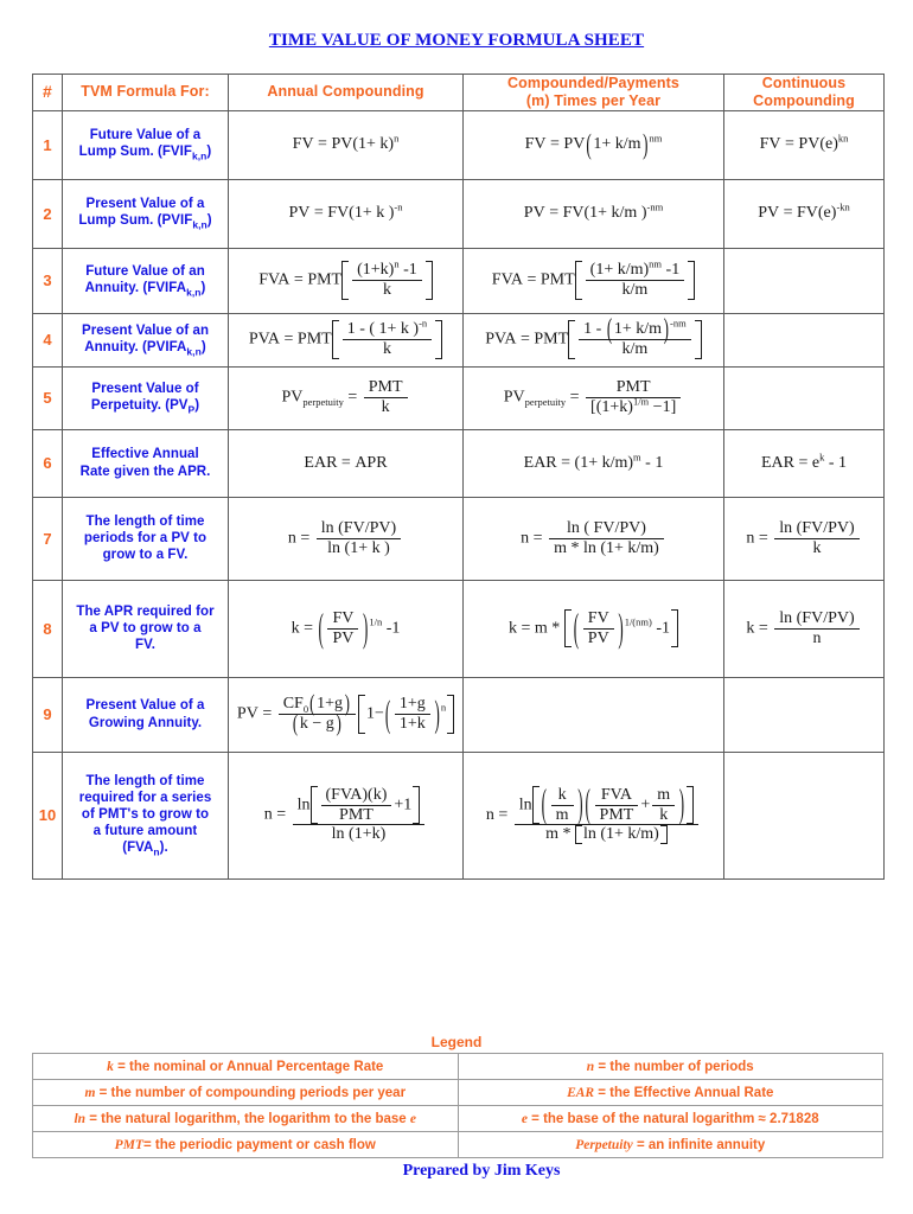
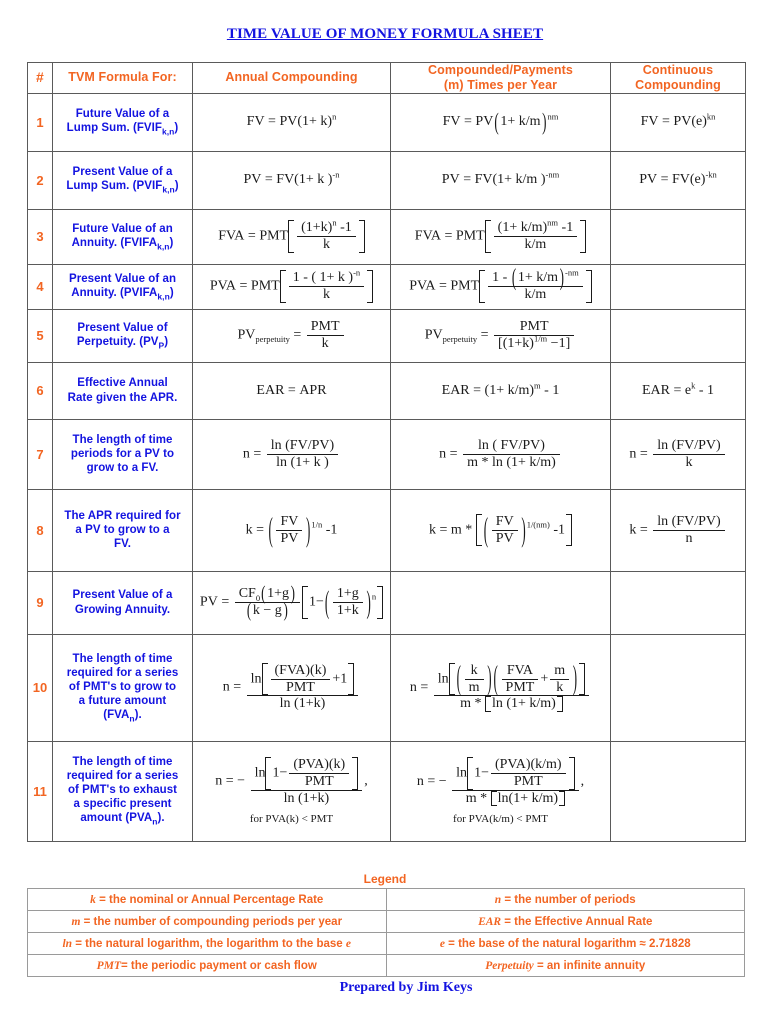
  TIME VALUE OF MONEY FORMULA SHEET
  #	TVM Formula For:	Annual Compounding	Compounded/Payments (m) Times per Year	Continuous Compounding
  1	Future Value of a Lump Sum. (FVIFk,n)	FV = PV(1+ k)n	FV = PV 1+ k/m nm	FV = PV(e)kn
  2	Present Value of a Lump Sum. (PVIFk,n)	PV = FV(1+ k )-n	PV = FV(1+ k/m )-nm	PV = FV(e)-kn
  3	Future Value of an Annuity. (FVIFAk,n)	FVA = PMT(1+k)n -1k	FVA = PMT(1+ k/m)nm -1k/m
  4	Present Value of an Annuity. (PVIFAk,n)	PVA = PMT1 - ( 1+ k )-nk	PVA = PMT1 - 1+ k/m -nmk/m
  5	Present Value of Perpetuity. (PVP)	PVperpetuity = PMTk	PVperpetuity = PMT[(1+k)1/m −1]
  6	Effective Annual Rate given the APR.	EAR = APR	EAR = (1+ k/m)m - 1	EAR = ek - 1
  7	The length of time periods for a PV to grow to a FV.	n = ln (FV/PV)ln (1+ k )	n = ln ( FV/PV)m * ln (1+ k/m)	n = ln (FV/PV)k
  8	The APR required for a PV to grow to a FV.	k = FVPV1/n -1	k = m * FVPV1/(nm) -1	k = ln (FV/PV)n
  9	Present Value of a Growing Annuity.	PV = CF0 1+gk − g1−1+g1+kn
  10	The length of time required for a series of PMT's to grow to a future amount (FVAn).	n = ln(FVA)(k)PMT+1ln (1+k)	n = lnkmFVAPMT+mkm * ln (1+ k/m)
+ 11	The length of time required for a series of PMT's to exhaust a specific present amount (PVAn).	n = − ln 1−(PVA)(k)PMTln (1+k), for PVA(k) < PMT	n = − ln 1−(PVA)(k/m)PMTm * ln(1+ k/m), for PVA(k/m) < PMT
  Legend
  k = the nominal or Annual Percentage Rate	n = the number of periods
  m = the number of compounding periods per year	EAR = the Effective Annual Rate
  ln = the natural logarithm, the logarithm to the base e	e = the base of the natural logarithm ≈ 2.71828
  PMT= the periodic payment or cash flow	Perpetuity = an infinite annuity
  Prepared by Jim Keys
